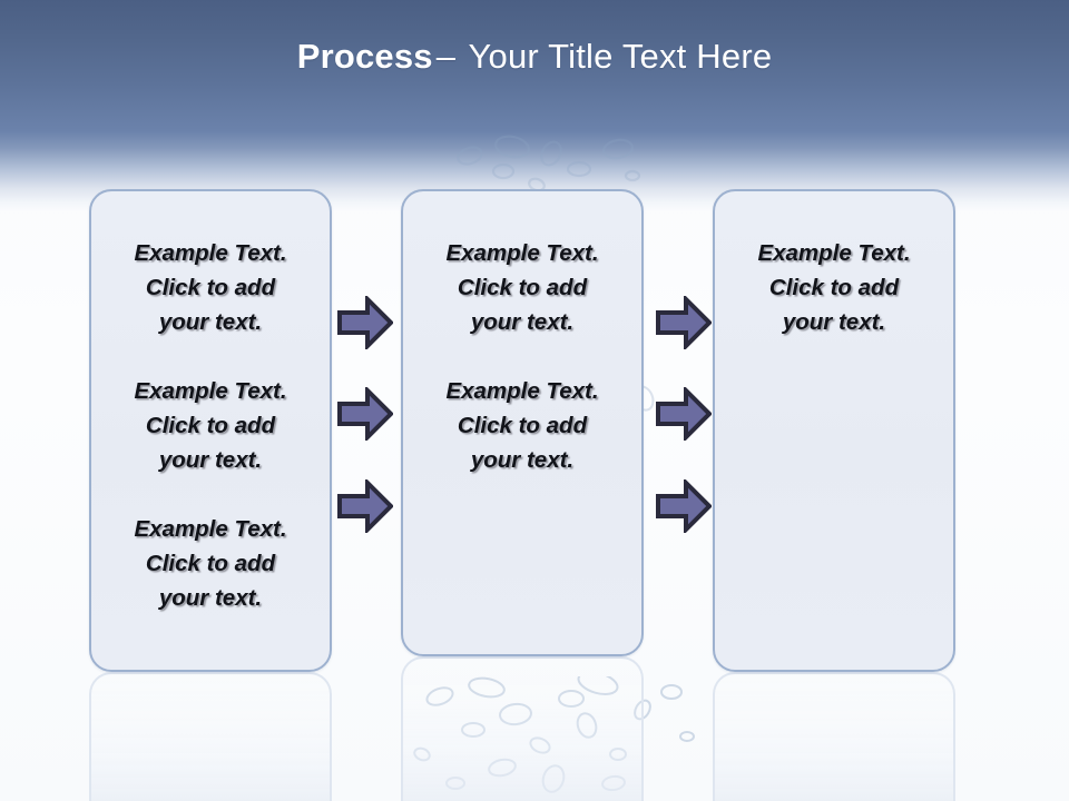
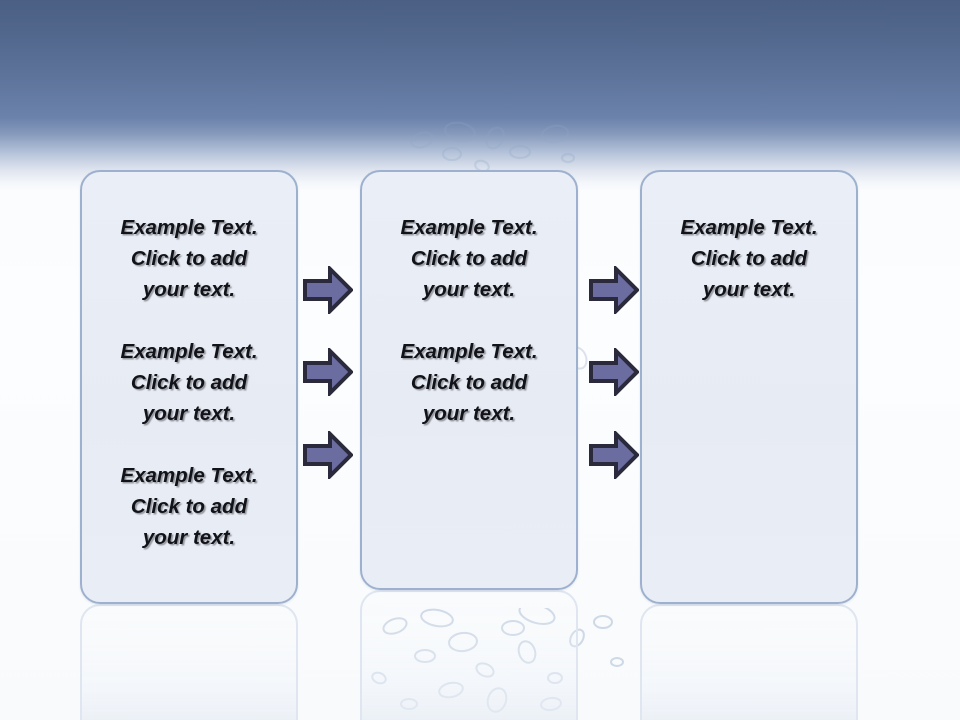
- Process– Your Title Text Here
  Example Text.
  Click to add
  your text.
  Example Text.
  Click to add
  your text.
  Example Text.
  Click to add
  your text.
  Example Text.
  Click to add
  your text.
  Example Text.
  Click to add
  your text.
  Example Text.
  Click to add
  your text.
